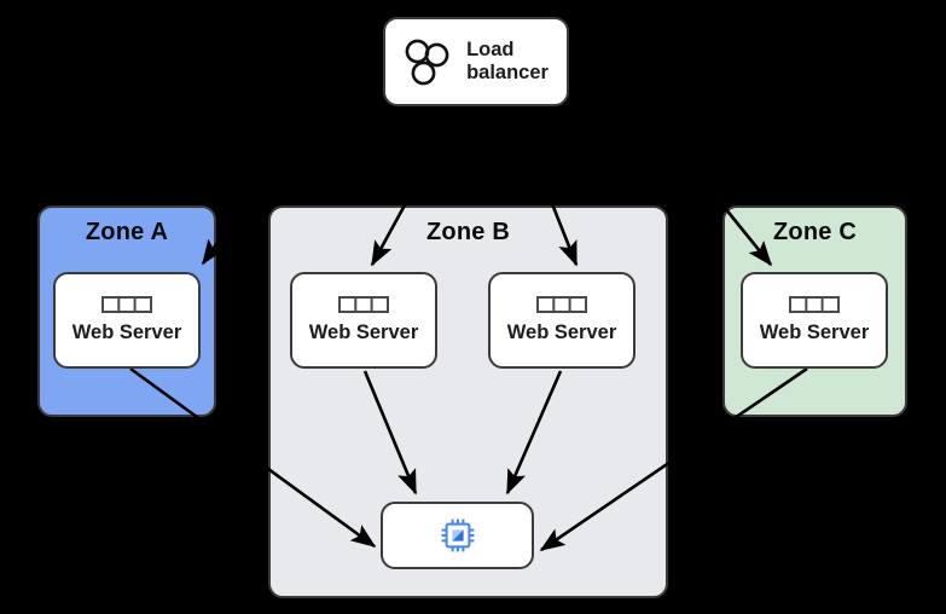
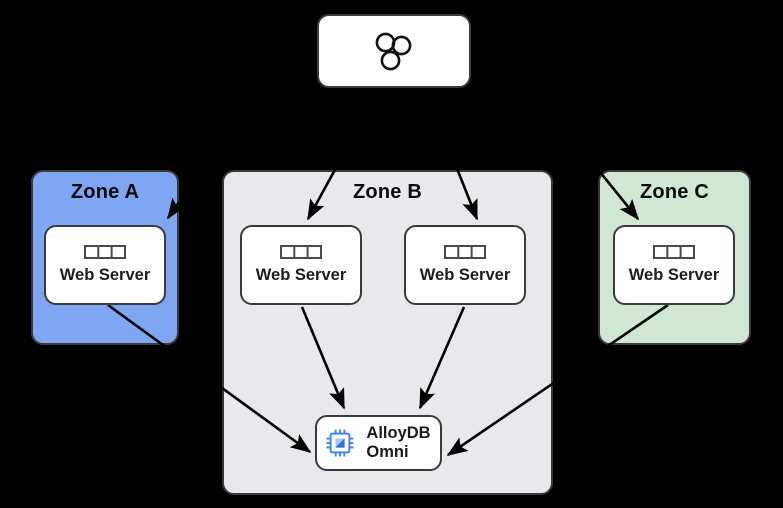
  Zone A
  Zone B
  Zone C
- Load
- balancer
  Web Server
  Web Server
  Web Server
  Web Server
+ AlloyDB
+ Omni
